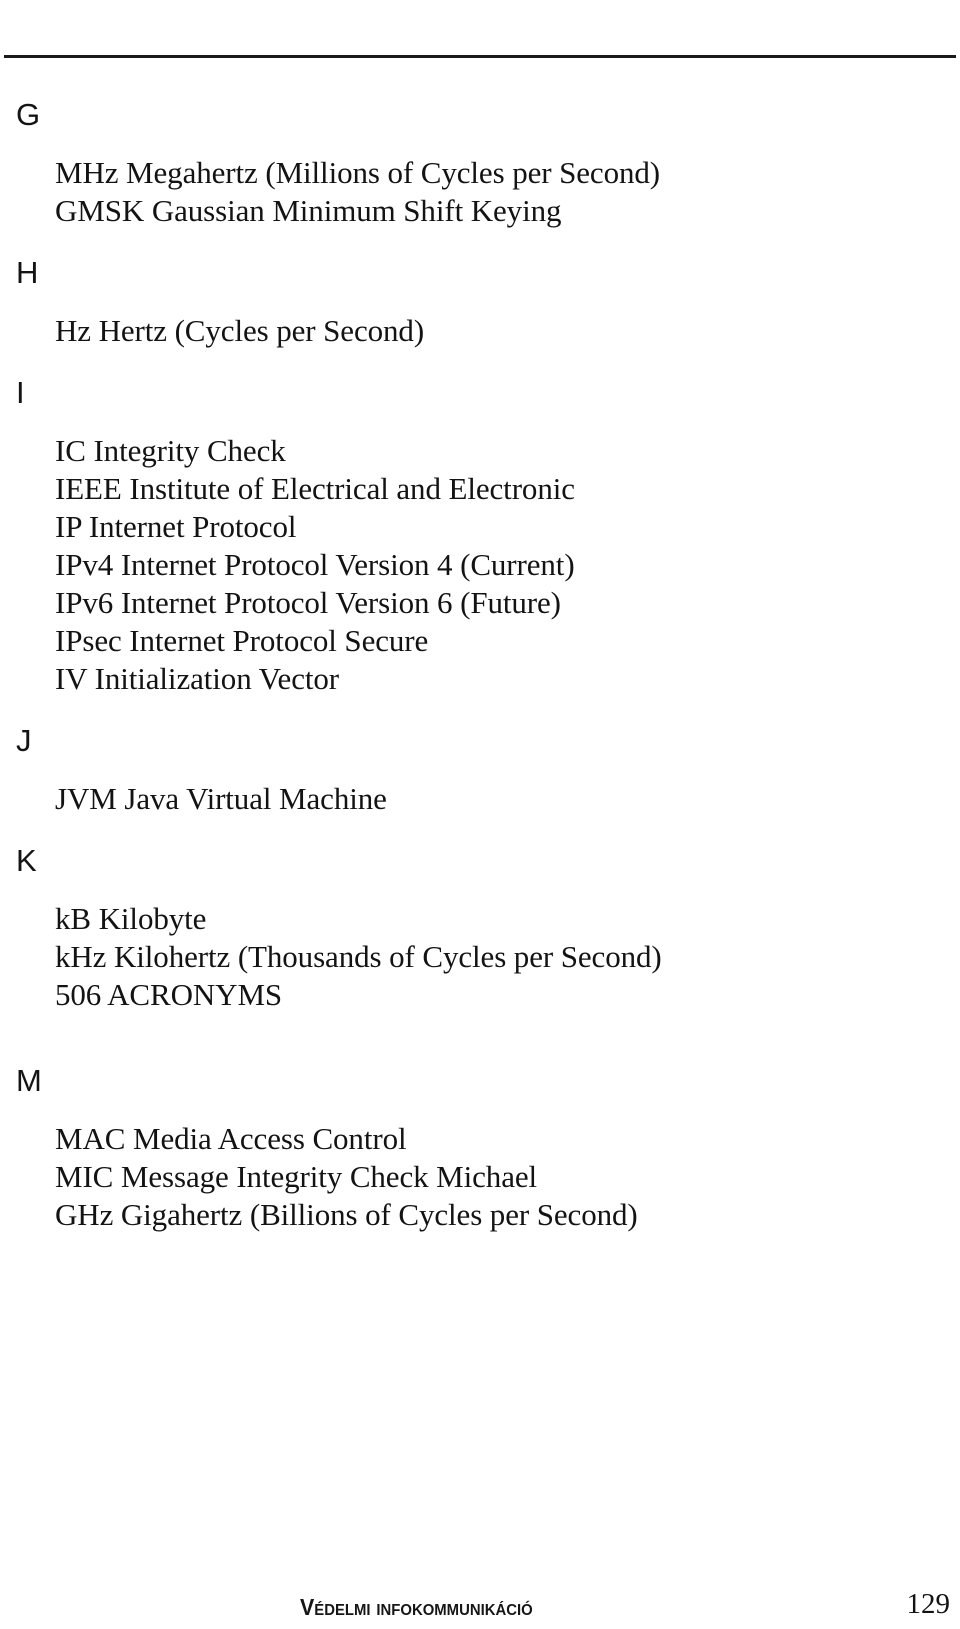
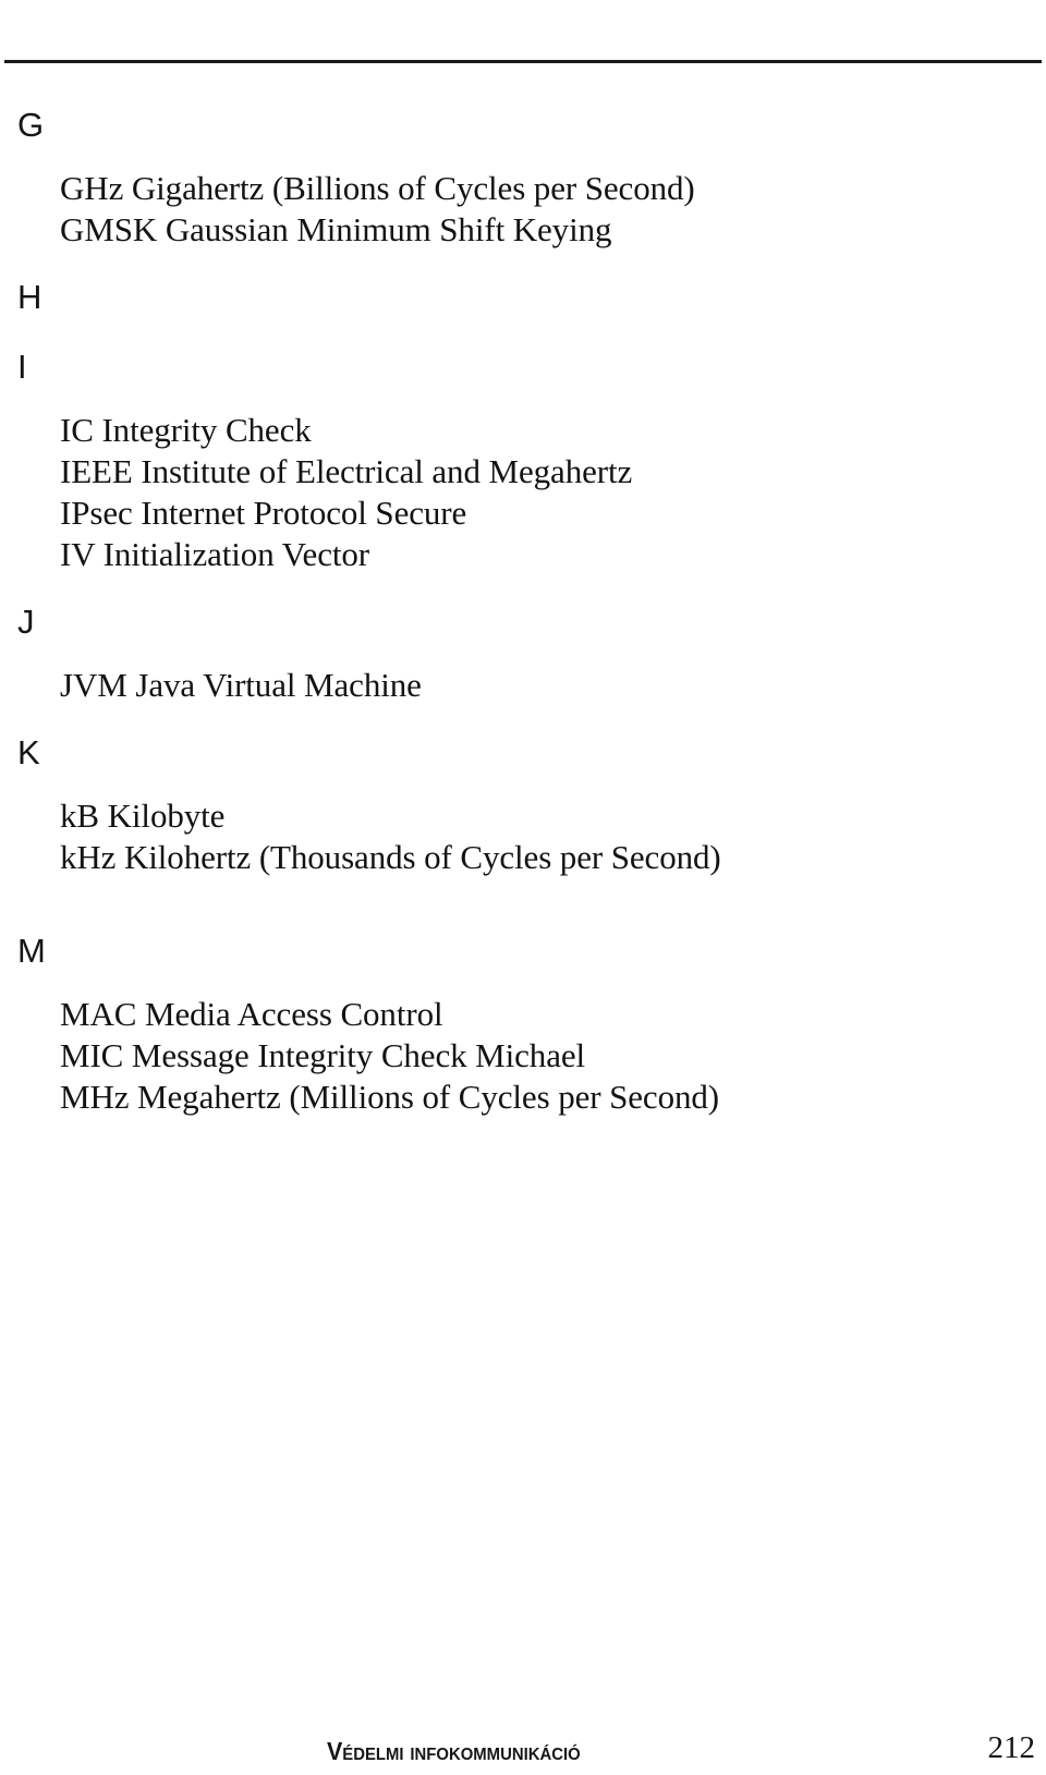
  G
- MHz Megahertz (Millions of Cycles per Second)
+ GHz Gigahertz (Billions of Cycles per Second)
  GMSK Gaussian Minimum Shift Keying
  H
- Hz Hertz (Cycles per Second)
  I
  IC Integrity Check
- IEEE Institute of Electrical and Electronic
+ IEEE Institute of Electrical and Megahertz
- IP Internet Protocol
- IPv4 Internet Protocol Version 4 (Current)
- IPv6 Internet Protocol Version 6 (Future)
  IPsec Internet Protocol Secure
  IV Initialization Vector
  J
  JVM Java Virtual Machine
  K
  kB Kilobyte
  kHz Kilohertz (Thousands of Cycles per Second)
- 506 ACRONYMS
  M
  MAC Media Access Control
  MIC Message Integrity Check Michael
- GHz Gigahertz (Billions of Cycles per Second)
+ MHz Megahertz (Millions of Cycles per Second)
  Védelmi infokommunikáció
- 129
+ 212
